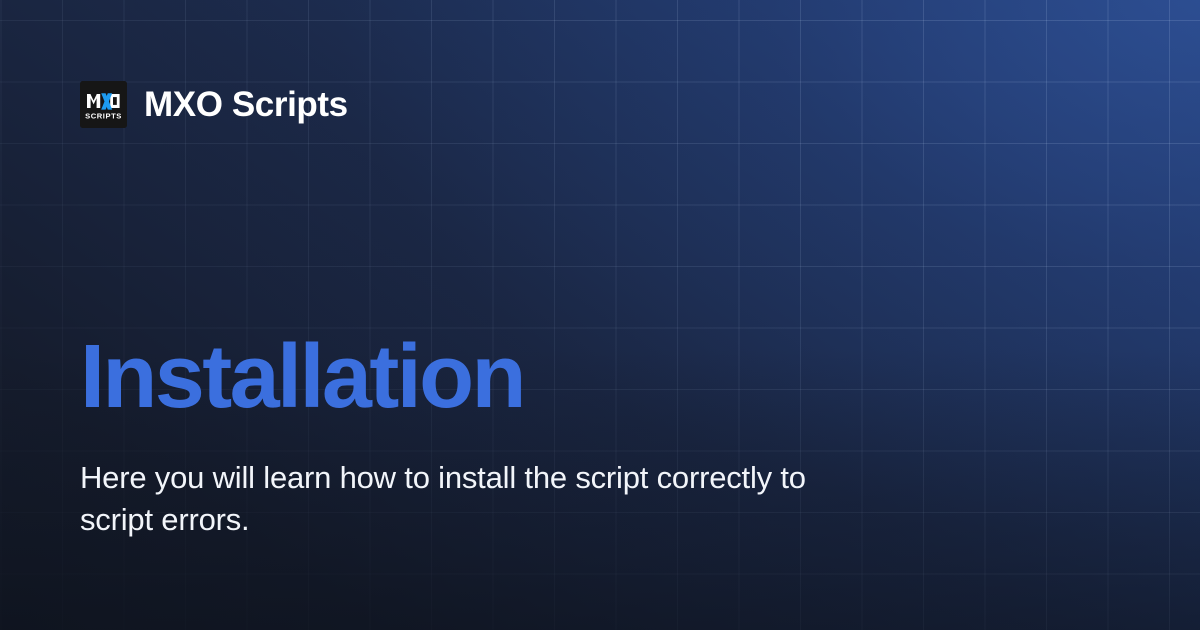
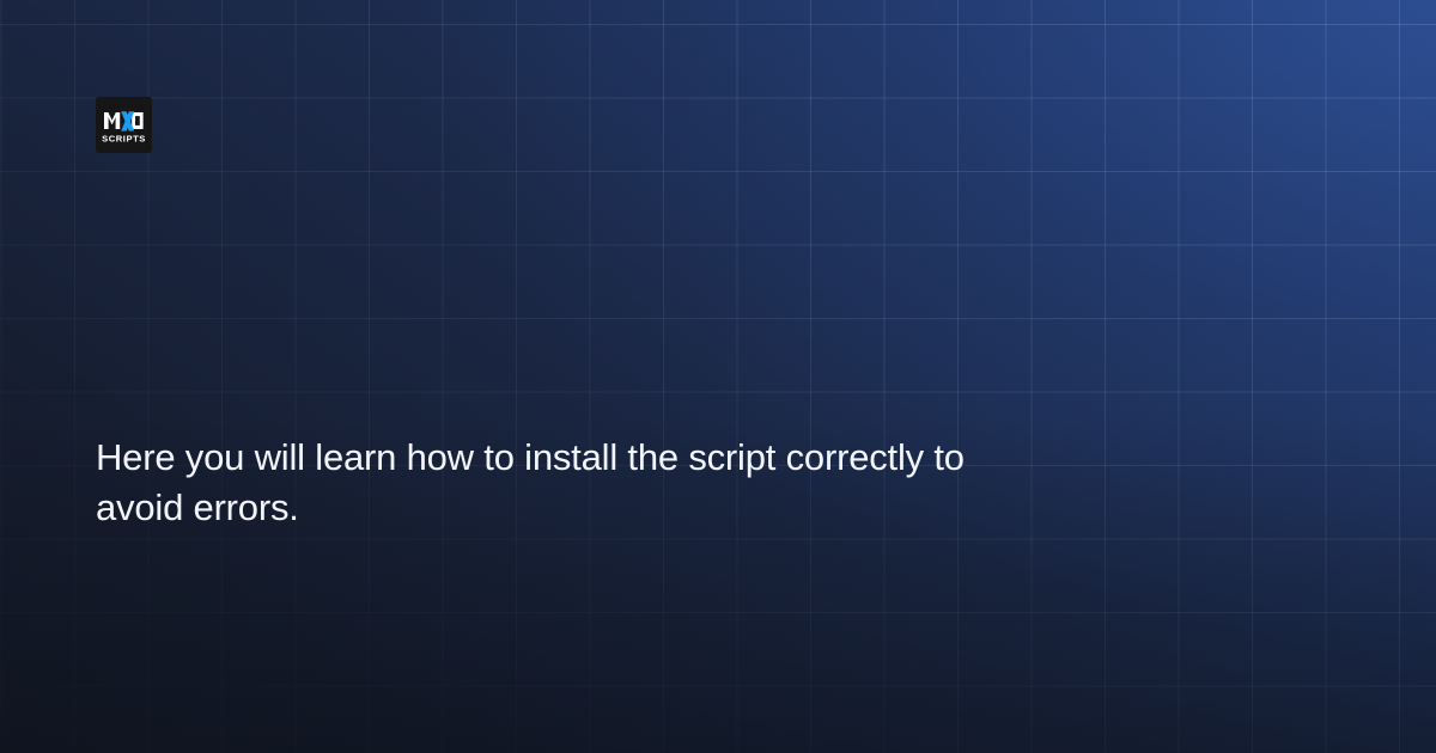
  SCRIPTS
- MXO Scripts
- Installation
- Here you will learn how to install the script correctly to script errors.
+ Here you will learn how to install the script correctly to avoid errors.
